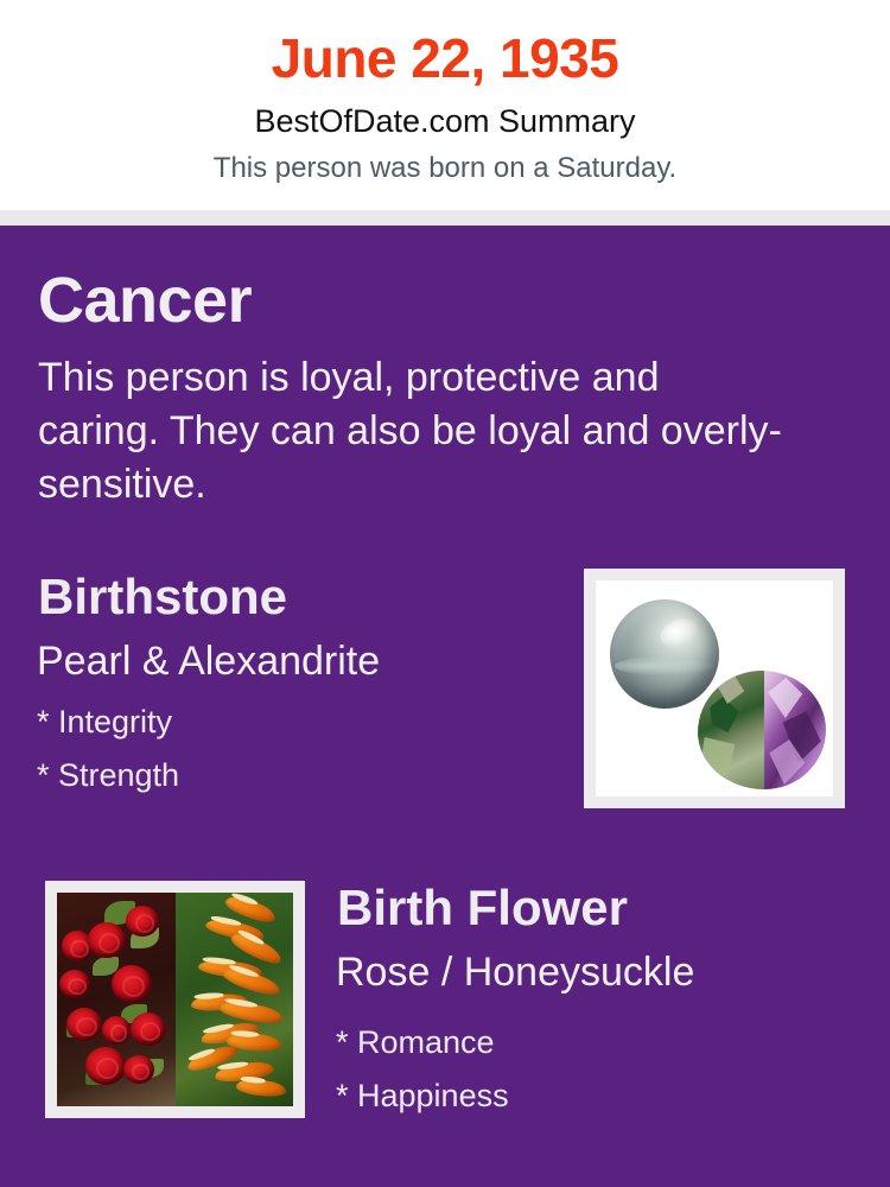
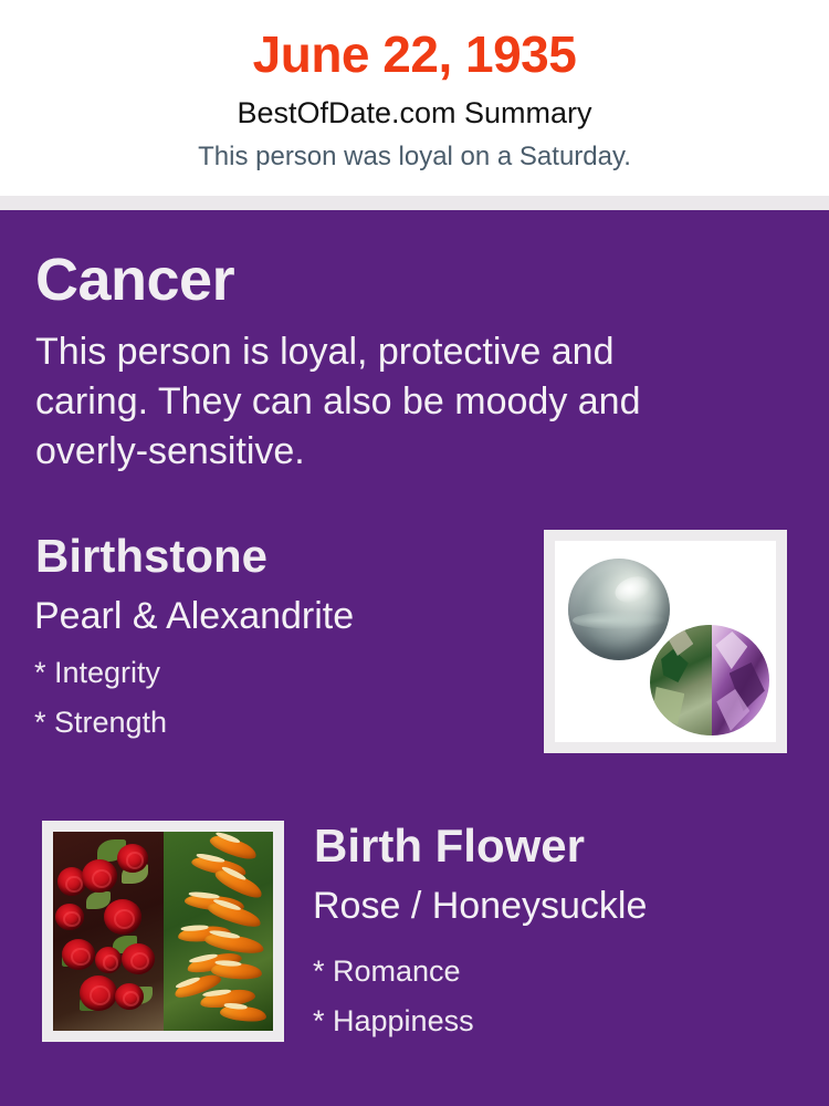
  June 22, 1935
  BestOfDate.com Summary
- This person was born on a Saturday.
+ This person was loyal on a Saturday.
  Cancer
- This person is loyal, protective and caring. They can also be loyal and overly-sensitive.
+ This person is loyal, protective and caring. They can also be moody and overly-sensitive.
  Birthstone
  Pearl & Alexandrite
  * Integrity
  * Strength
  Birth Flower
  Rose / Honeysuckle
  * Romance
  * Happiness
